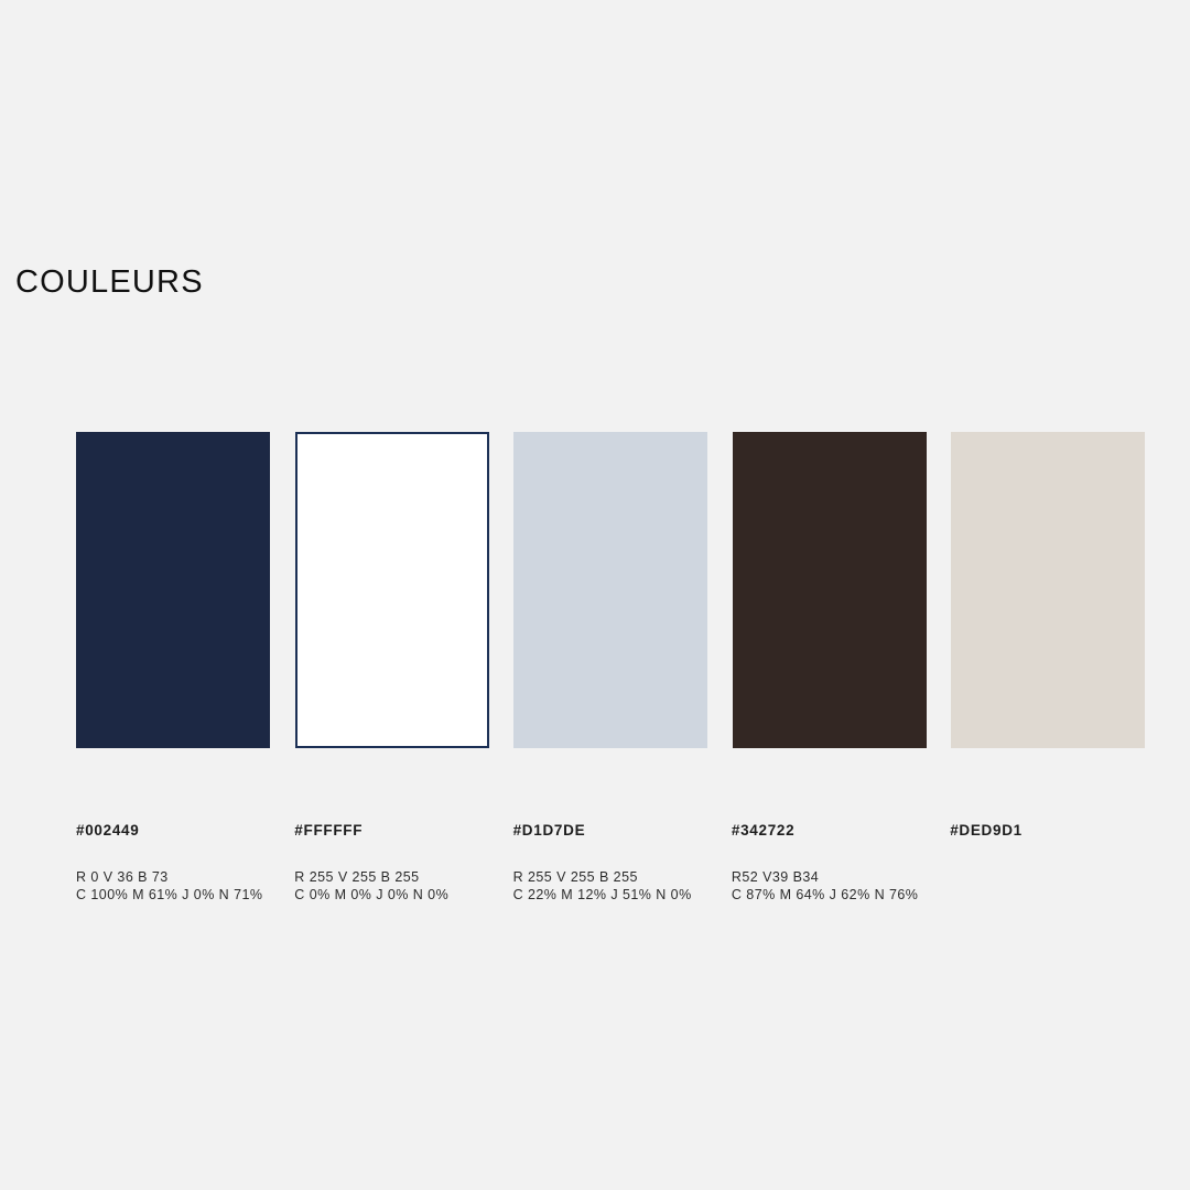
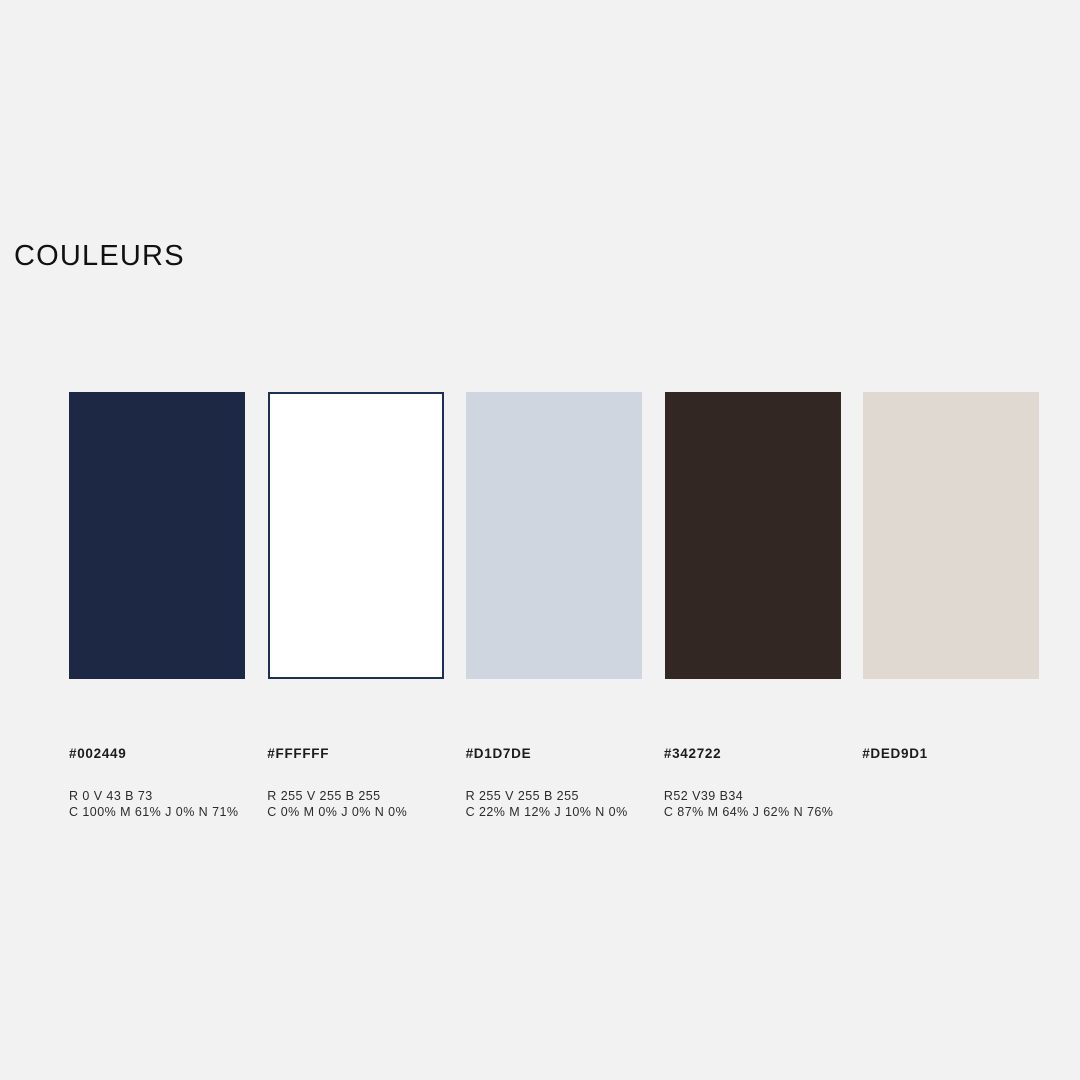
  COULEURS
  #002449
- R 0 V 36 B 73
+ R 0 V 43 B 73
  C 100% M 61% J 0% N 71%
  #FFFFFF
  R 255 V 255 B 255
  C 0% M 0% J 0% N 0%
  #D1D7DE
  R 255 V 255 B 255
- C 22% M 12% J 51% N 0%
+ C 22% M 12% J 10% N 0%
  #342722
  R52 V39 B34
  C 87% M 64% J 62% N 76%
  #DED9D1
